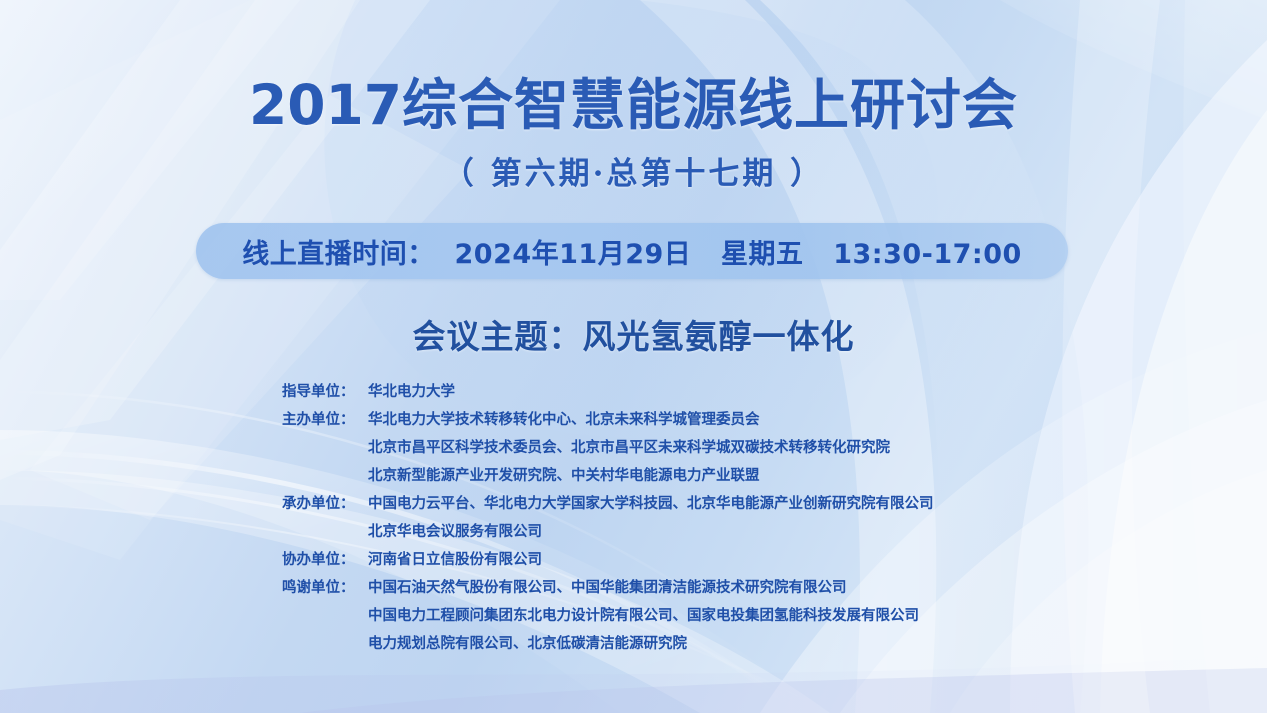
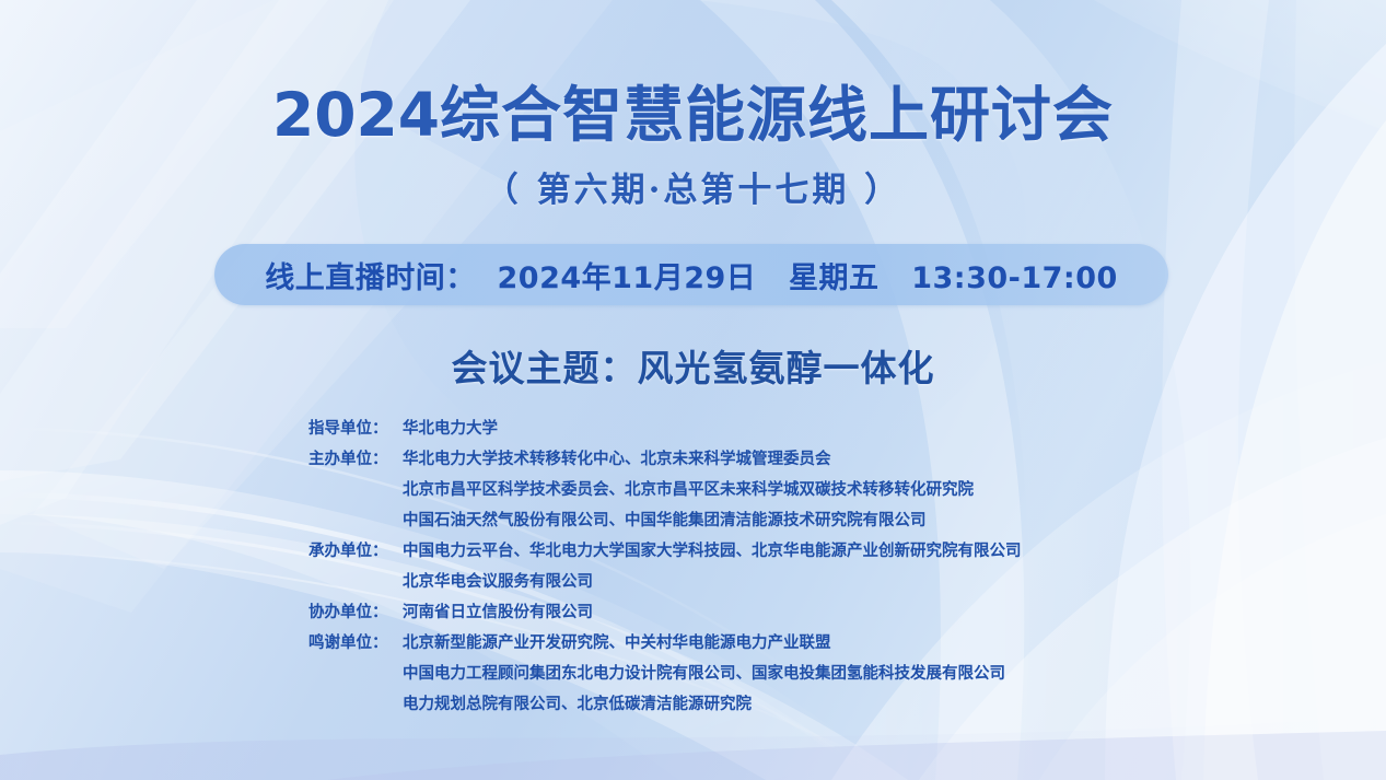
- 2017综合智慧能源线上研讨会
+ 2024综合智慧能源线上研讨会
  （ 第六期·总第十七期 ）
  线上直播时间： 2024年11月29日 星期五 13:30-17:00
  会议主题：风光氢氨醇一体化
  指导单位：
  华北电力大学
  主办单位：
  华北电力大学技术转移转化中心、北京未来科学城管理委员会
  北京市昌平区科学技术委员会、北京市昌平区未来科学城双碳技术转移转化研究院
- 北京新型能源产业开发研究院、中关村华电能源电力产业联盟
+ 中国石油天然气股份有限公司、中国华能集团清洁能源技术研究院有限公司
  承办单位：
  中国电力云平台、华北电力大学国家大学科技园、北京华电能源产业创新研究院有限公司
  北京华电会议服务有限公司
  协办单位：
  河南省日立信股份有限公司
  鸣谢单位：
- 中国石油天然气股份有限公司、中国华能集团清洁能源技术研究院有限公司
+ 北京新型能源产业开发研究院、中关村华电能源电力产业联盟
  中国电力工程顾问集团东北电力设计院有限公司、国家电投集团氢能科技发展有限公司
  电力规划总院有限公司、北京低碳清洁能源研究院
